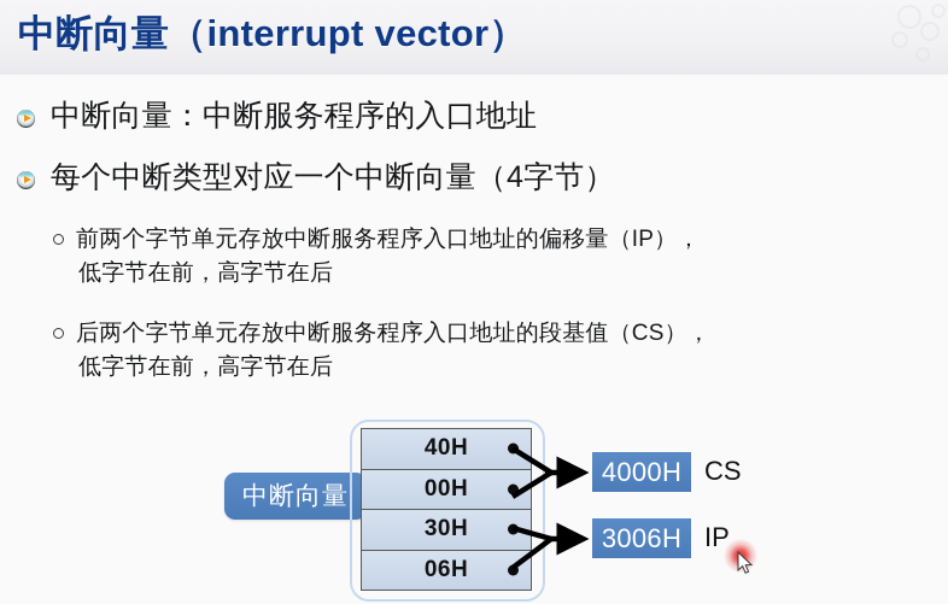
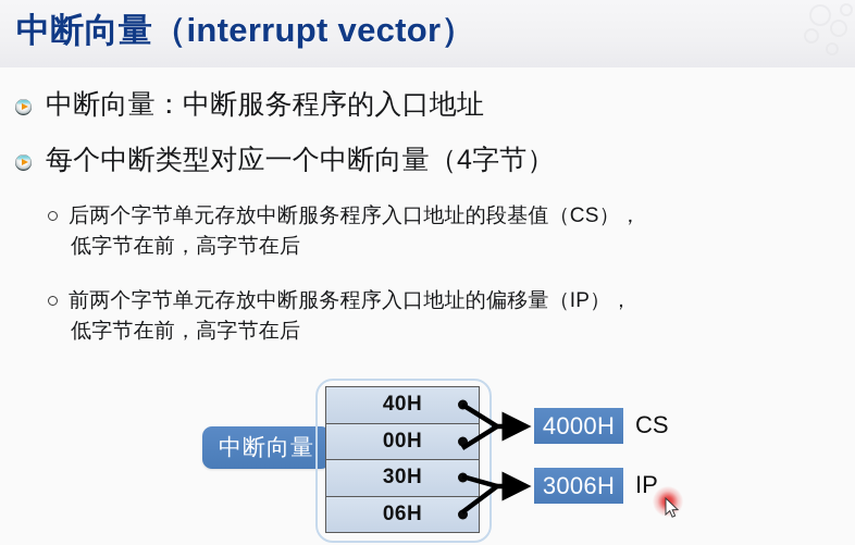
  中断向量（interrupt vector）
  中断向量：中断服务程序的入口地址
  每个中断类型对应一个中断向量（4字节）
- 前两个字节单元存放中断服务程序入口地址的偏移量（IP），
+ 后两个字节单元存放中断服务程序入口地址的段基值（CS），
  低字节在前，高字节在后
- 后两个字节单元存放中断服务程序入口地址的段基值（CS），
+ 前两个字节单元存放中断服务程序入口地址的偏移量（IP），
  低字节在前，高字节在后
  中断向量
  40H
  00H
  30H
  06H
  4000H
  CS
  3006H
  IP
